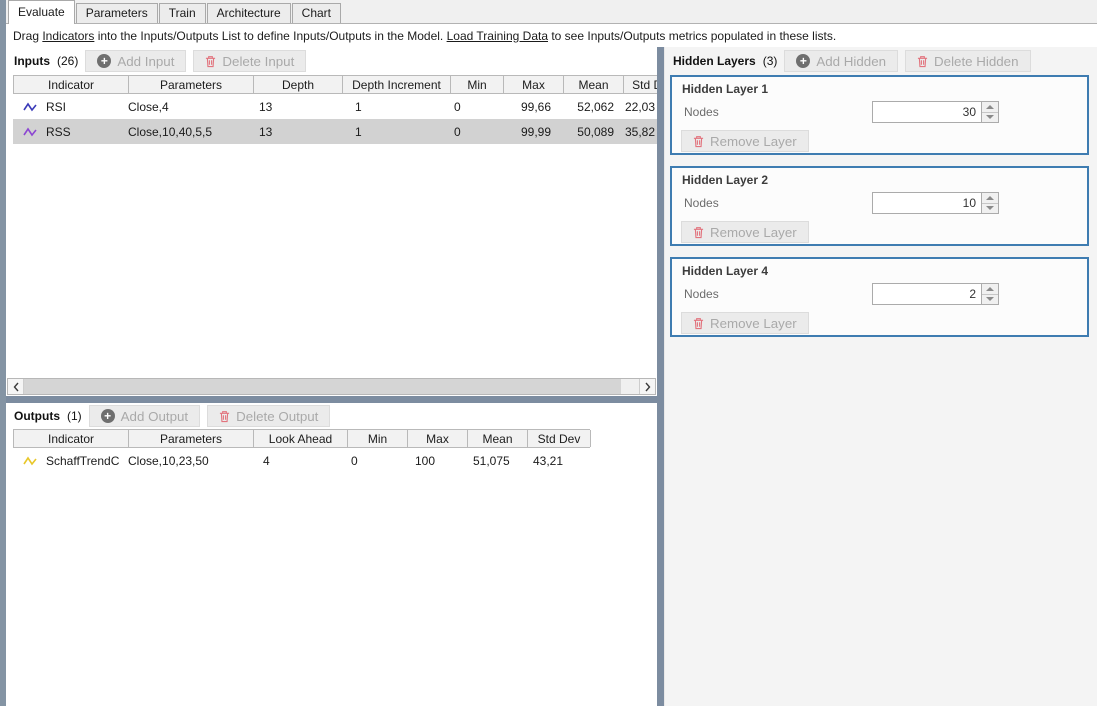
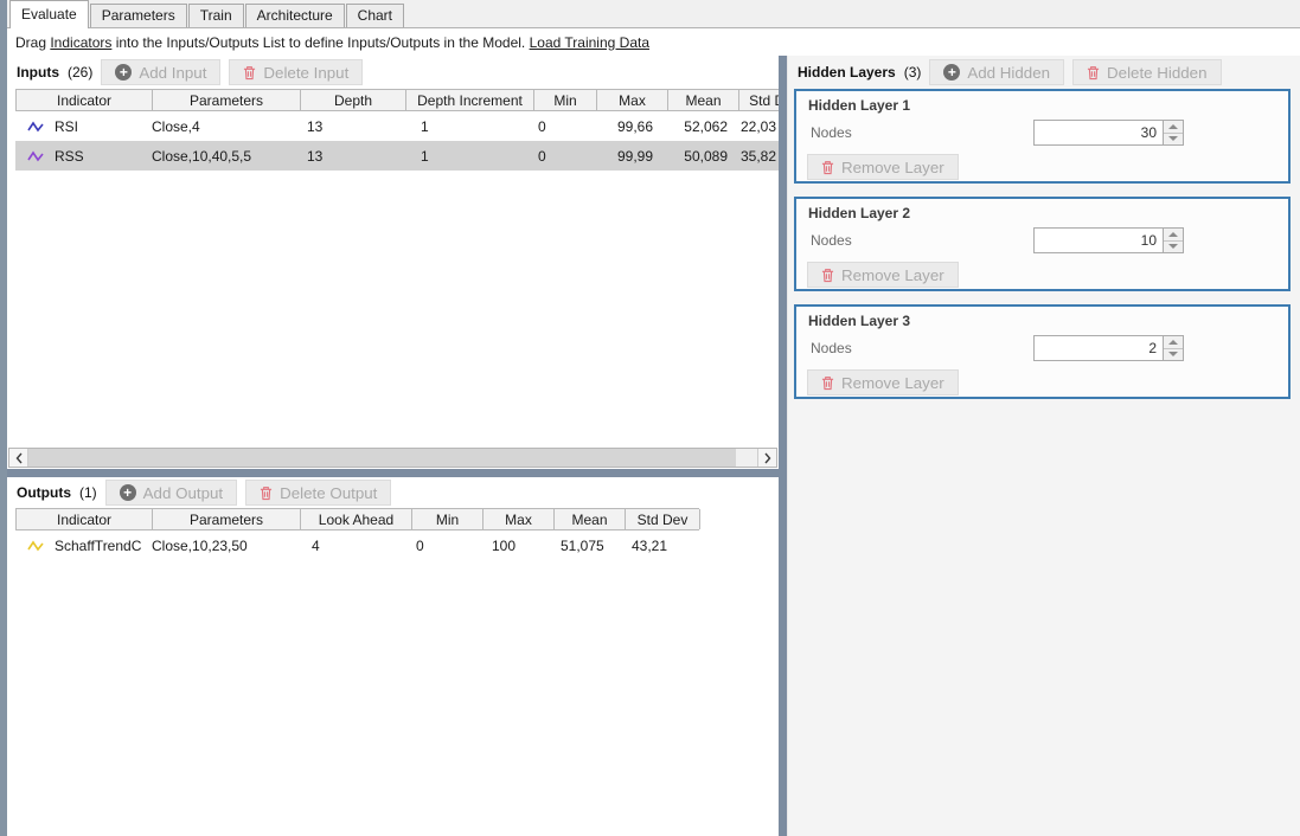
  Evaluate
  Parameters
  Train
  Architecture
  Chart
  Drag
  Indicators
  into the Inputs/Outputs List to define Inputs/Outputs in the Model.
  Load Training Data
- to see Inputs/Outputs metrics populated in these lists.
  Inputs
  (26)
  +
  Add Input
  Delete Input
  Indicator
  Parameters
  Depth
  Depth Increment
  Min
  Max
  Mean
  RSI
  Close,4
  13
  1
  0
  99,66
  52,062
  22,03
  RSS
  Close,10,40,5,5
  13
  1
  0
  99,99
  50,089
  35,82
  Outputs
  (1)
  +
  Add Output
  Delete Output
  Indicator
  Parameters
  Look Ahead
  Min
  Max
  Mean
  Std Dev
  SchaffTrendC
  Close,10,23,50
  4
  0
  100
  51,075
  43,21
  Hidden Layers
  (3)
  +
  Add Hidden
  Delete Hidden
  Hidden Layer 1
  Nodes
  30
  Remove Layer
  Hidden Layer 2
  Nodes
  10
  Remove Layer
- Hidden Layer 4
+ Hidden Layer 3
  Nodes
  2
  Remove Layer
